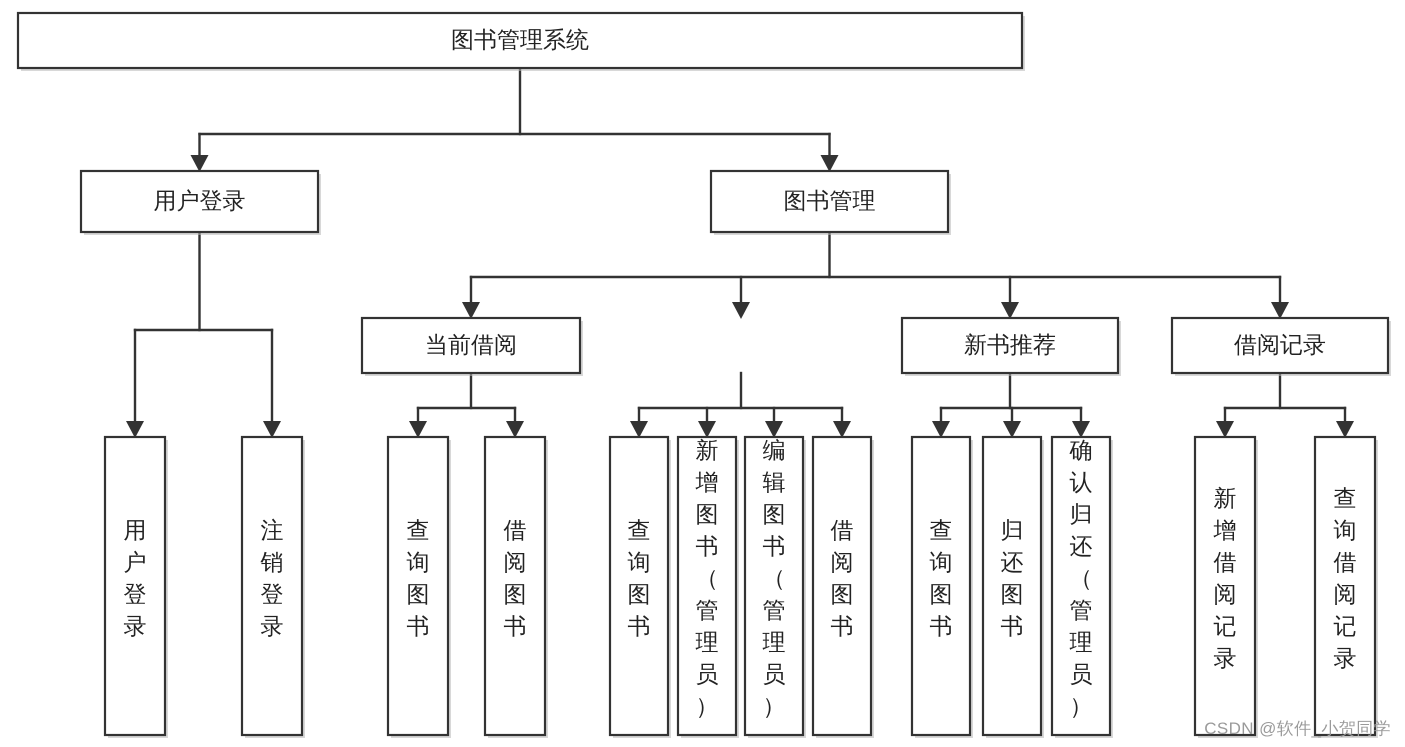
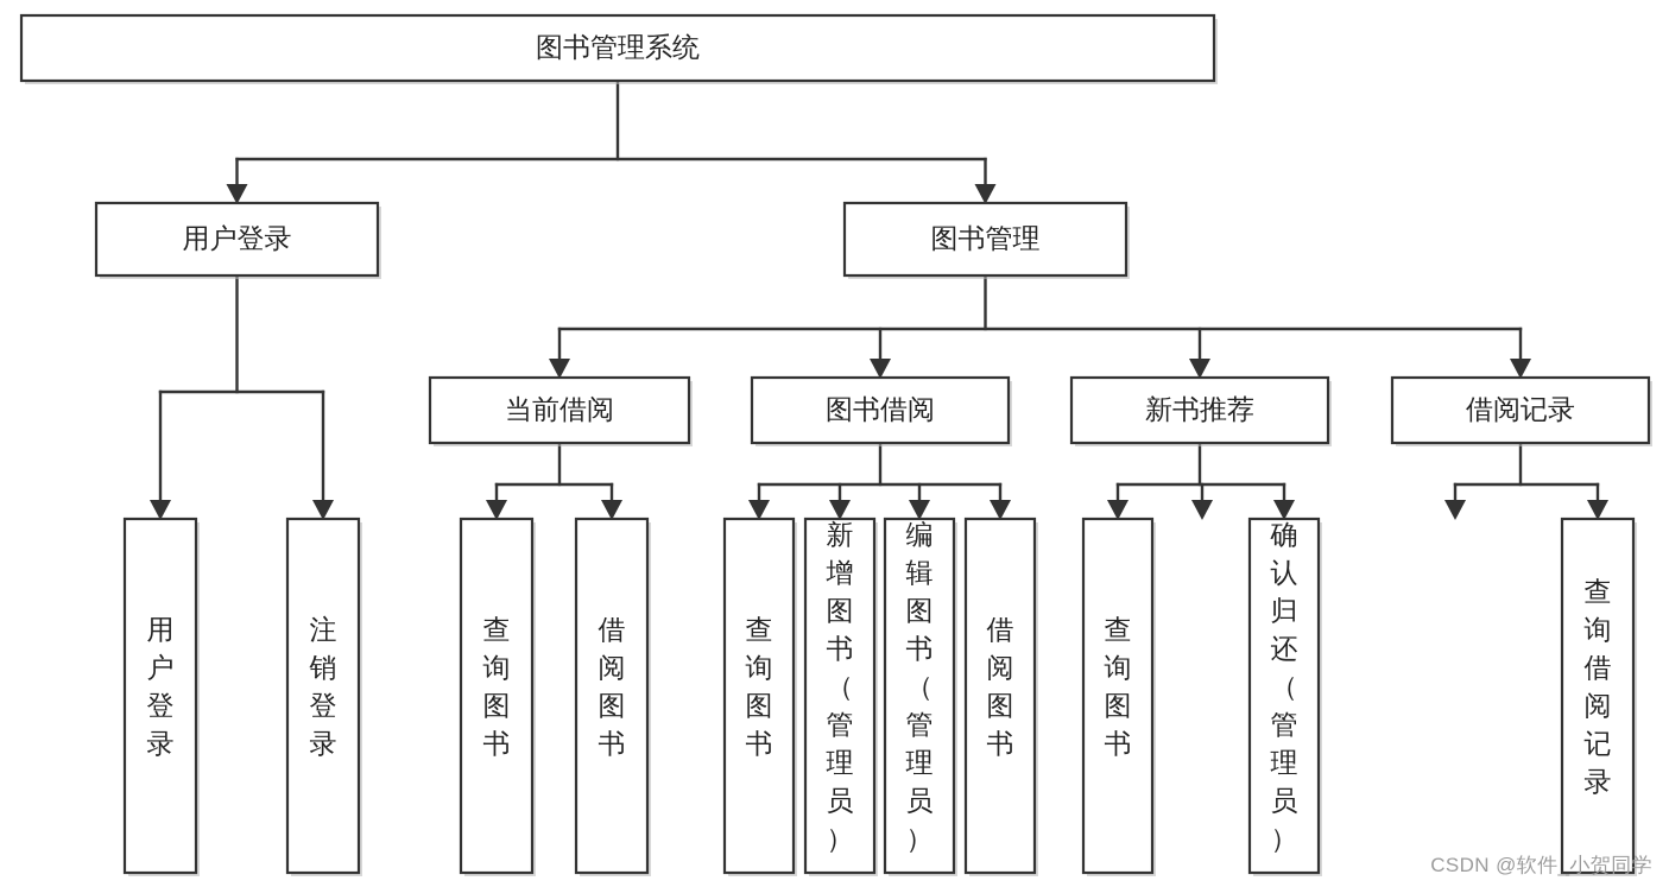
  图书管理系统
  用户登录
  图书管理
  当前借阅
+ 图书借阅
  新书推荐
  借阅记录
  用户登录
  注销登录
  查询图书
  借阅图书
  查询图书
  新增图书（管理员）
  编辑图书（管理员）
  借阅图书
  查询图书
- 归还图书
  确认归还（管理员）
- 新增借阅记录
  查询借阅记录
  CSDN @软件_小贺同学
